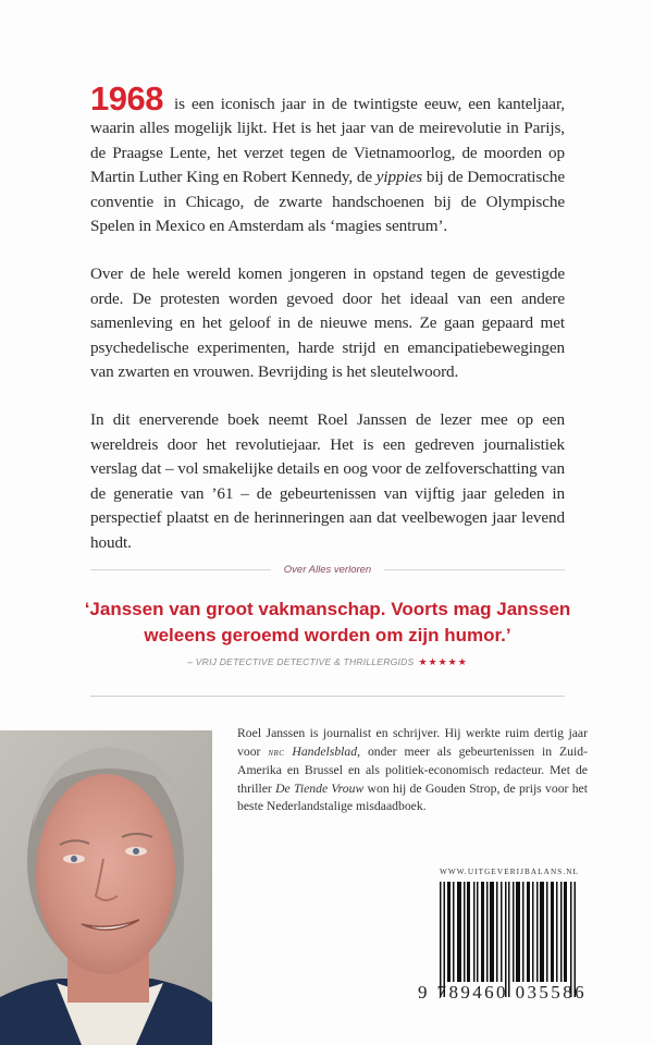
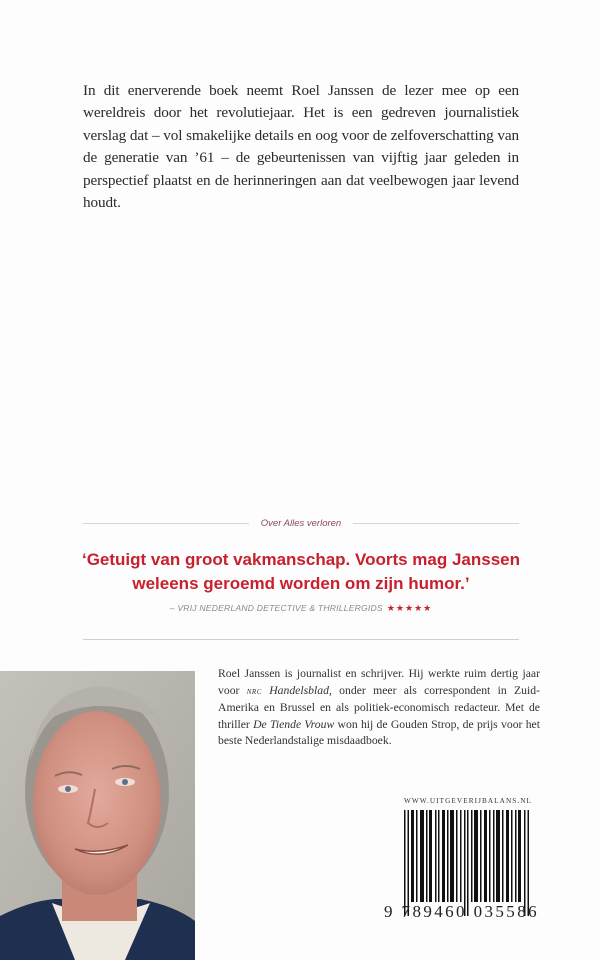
- 1968 is een iconisch jaar in de twintigste eeuw, een kanteljaar, waarin alles mogelijk lijkt. Het is het jaar van de meirevolutie in Parijs, de Praagse Lente, het verzet tegen de Vietnamoorlog, de moorden op Martin Luther King en Robert Kennedy, de yippies bij de Democratische conventie in Chicago, de zwarte handschoenen bij de Olympische Spelen in Mexico en Amsterdam als ‘magies sentrum’.
- Over de hele wereld komen jongeren in opstand tegen de gevestigde orde. De protesten worden gevoed door het ideaal van een andere samenleving en het geloof in de nieuwe mens. Ze gaan gepaard met psychedelische experimenten, harde strijd en emancipatiebewegingen van zwarten en vrouwen. Bevrijding is het sleutelwoord.
  In dit enerverende boek neemt Roel Janssen de lezer mee op een wereldreis door het revolutiejaar. Het is een gedreven journalistiek verslag dat – vol smakelijke details en oog voor de zelfoverschatting van de generatie van ’61 – de gebeurtenissen van vijftig jaar geleden in perspectief plaatst en de herinneringen aan dat veelbewogen jaar levend houdt.
  Over Alles verloren
- ‘Janssen van groot vakmanschap. Voorts mag Janssen weleens geroemd worden om zijn humor.’
+ ‘Getuigt van groot vakmanschap. Voorts mag Janssen weleens geroemd worden om zijn humor.’
- – VRIJ DETECTIVE DETECTIVE & THRILLERGIDS ★★★★★
+ – VRIJ NEDERLAND DETECTIVE & THRILLERGIDS ★★★★★
- Roel Janssen is journalist en schrijver. Hij werkte ruim dertig jaar voor nrc Handelsblad, onder meer als gebeurtenissen in Zuid-Amerika en Brussel en als politiek-economisch redacteur. Met de thriller De Tiende Vrouw won hij de Gouden Strop, de prijs voor het beste Nederlandstalige misdaadboek.
+ Roel Janssen is journalist en schrijver. Hij werkte ruim dertig jaar voor nrc Handelsblad, onder meer als correspondent in Zuid-Amerika en Brussel en als politiek-economisch redacteur. Met de thriller De Tiende Vrouw won hij de Gouden Strop, de prijs voor het beste Nederlandstalige misdaadboek.
  WWW.UITGEVERIJBALANS.NL
  9 789460 035586
